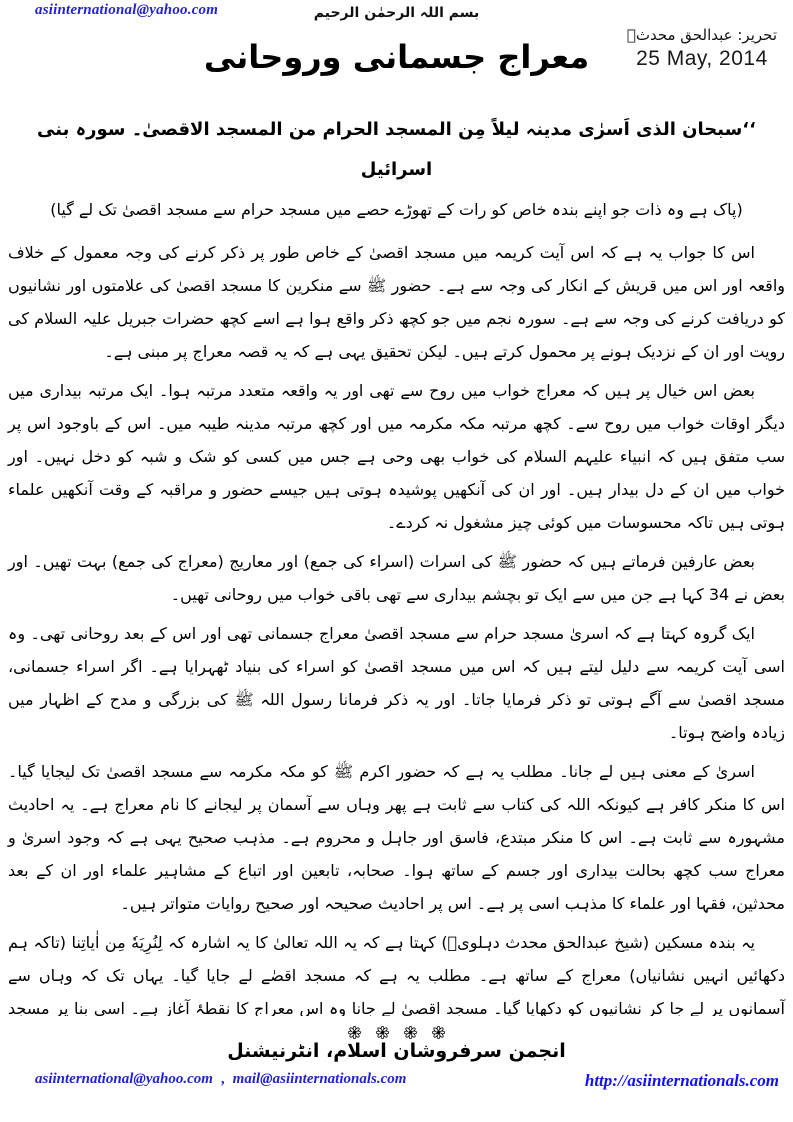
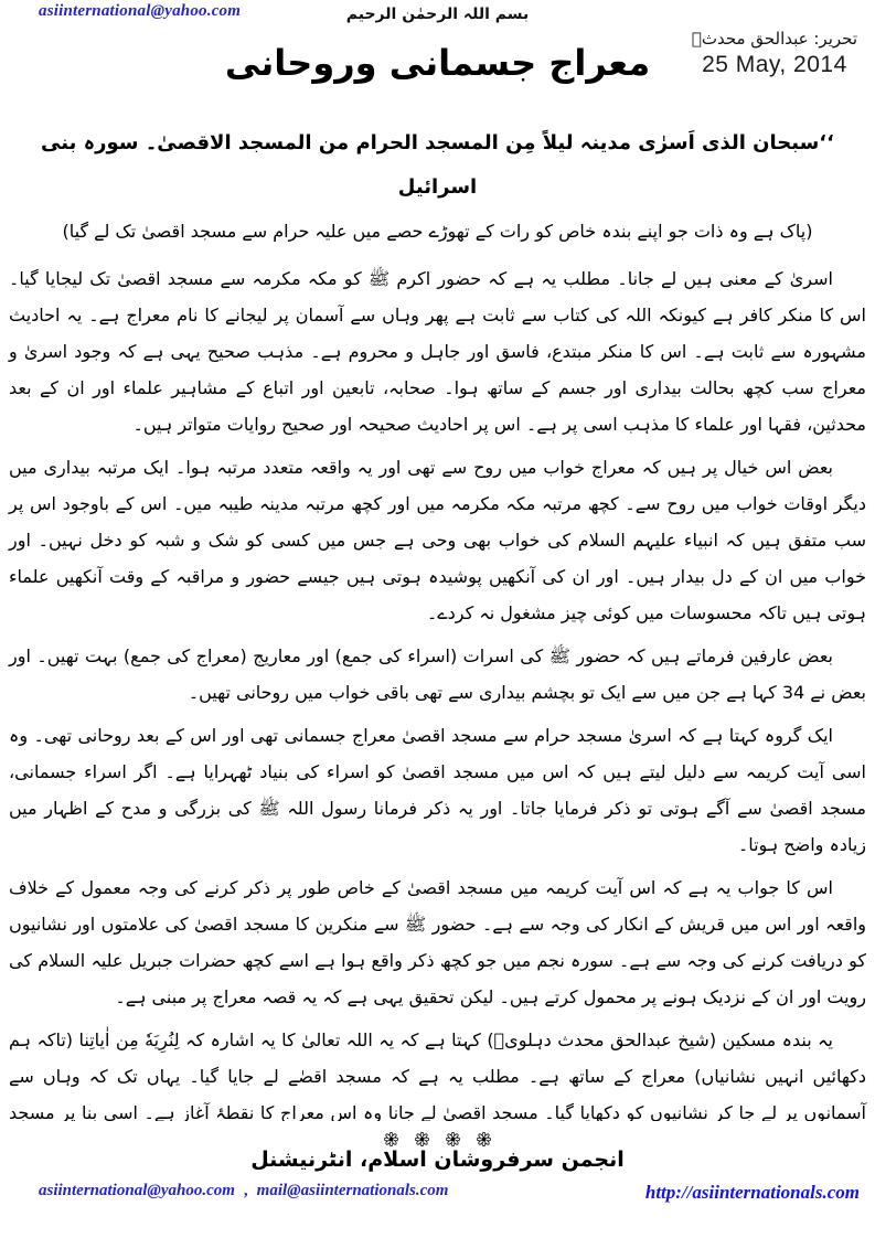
  asiinternational@yahoo.com
  بسم اللہ الرحمٰن الرحیم
  تحریر: عبدالحق محدثؒ
  25 May, 2014
  معراج جسمانی وروحانی
  ‘‘سبحان الذی اَسرٰی مدینہ لیلاً مِن المسجد الحرام من المسجد الاقصیٰ۔ سورہ بنی اسرائیل
- (پاک ہے وہ ذات جو اپنے بندہ خاص کو رات کے تھوڑے حصے میں مسجد حرام سے مسجد اقصیٰ تک لے گیا)
+ (پاک ہے وہ ذات جو اپنے بندہ خاص کو رات کے تھوڑے حصے میں علیہ حرام سے مسجد اقصیٰ تک لے گیا)
- اس کا جواب یہ ہے کہ اس آیت کریمہ میں مسجد اقصیٰ کے خاص طور پر ذکر کرنے کی وجہ معمول کے خلاف واقعہ اور اس میں قریش کے انکار کی وجہ سے ہے۔ حضور ﷺ سے منکرین کا مسجد اقصیٰ کی علامتوں اور نشانیوں کو دریافت کرنے کی وجہ سے ہے۔ سورہ نجم میں جو کچھ ذکر واقع ہوا ہے اسے کچھ حضرات جبریل علیہ السلام کی رویت اور ان کے نزدیک ہونے پر محمول کرتے ہیں۔ لیکن تحقیق یہی ہے کہ یہ قصہ معراج پر مبنی ہے۔
+ اسریٰ کے معنی ہیں لے جانا۔ مطلب یہ ہے کہ حضور اکرم ﷺ کو مکہ مکرمہ سے مسجد اقصیٰ تک لیجایا گیا۔ اس کا منکر کافر ہے کیونکہ اللہ کی کتاب سے ثابت ہے پھر وہاں سے آسمان پر لیجانے کا نام معراج ہے۔ یہ احادیث مشہورہ سے ثابت ہے۔ اس کا منکر مبتدع، فاسق اور جاہل و محروم ہے۔ مذہب صحیح یہی ہے کہ وجود اسریٰ و معراج سب کچھ بحالت بیداری اور جسم کے ساتھ ہوا۔ صحابہ، تابعین اور اتباع کے مشاہیر علماء اور ان کے بعد محدثین، فقہا اور علماء کا مذہب اسی پر ہے۔ اس پر احادیث صحیحہ اور صحیح روایات متواتر ہیں۔
  بعض اس خیال پر ہیں کہ معراج خواب میں روح سے تھی اور یہ واقعہ متعدد مرتبہ ہوا۔ ایک مرتبہ بیداری میں دیگر اوقات خواب میں روح سے۔ کچھ مرتبہ مکہ مکرمہ میں اور کچھ مرتبہ مدینہ طیبہ میں۔ اس کے باوجود اس پر سب متفق ہیں کہ انبیاء علیہم السلام کی خواب بھی وحی ہے جس میں کسی کو شک و شبہ کو دخل نہیں۔ اور خواب میں ان کے دل بیدار ہیں۔ اور ان کی آنکھیں پوشیدہ ہوتی ہیں جیسے حضور و مراقبہ کے وقت آنکھیں علماء ہوتی ہیں تاکہ محسوسات میں کوئی چیز مشغول نہ کردے۔
  بعض عارفین فرماتے ہیں کہ حضور ﷺ کی اسرات (اسراء کی جمع) اور معاریج (معراج کی جمع) بہت تھیں۔ اور بعض نے 34 کہا ہے جن میں سے ایک تو بچشم بیداری سے تھی باقی خواب میں روحانی تھیں۔
  ایک گروہ کہتا ہے کہ اسریٰ مسجد حرام سے مسجد اقصیٰ معراج جسمانی تھی اور اس کے بعد روحانی تھی۔ وہ اسی آیت کریمہ سے دلیل لیتے ہیں کہ اس میں مسجد اقصیٰ کو اسراء کی بنیاد ٹھہرایا ہے۔ اگر اسراء جسمانی، مسجد اقصیٰ سے آگے ہوتی تو ذکر فرمایا جاتا۔ اور یہ ذکر فرمانا رسول اللہ ﷺ کی بزرگی و مدح کے اظہار میں زیادہ واضح ہوتا۔
- اسریٰ کے معنی ہیں لے جانا۔ مطلب یہ ہے کہ حضور اکرم ﷺ کو مکہ مکرمہ سے مسجد اقصیٰ تک لیجایا گیا۔ اس کا منکر کافر ہے کیونکہ اللہ کی کتاب سے ثابت ہے پھر وہاں سے آسمان پر لیجانے کا نام معراج ہے۔ یہ احادیث مشہورہ سے ثابت ہے۔ اس کا منکر مبتدع، فاسق اور جاہل و محروم ہے۔ مذہب صحیح یہی ہے کہ وجود اسریٰ و معراج سب کچھ بحالت بیداری اور جسم کے ساتھ ہوا۔ صحابہ، تابعین اور اتباع کے مشاہیر علماء اور ان کے بعد محدثین، فقہا اور علماء کا مذہب اسی پر ہے۔ اس پر احادیث صحیحہ اور صحیح روایات متواتر ہیں۔
+ اس کا جواب یہ ہے کہ اس آیت کریمہ میں مسجد اقصیٰ کے خاص طور پر ذکر کرنے کی وجہ معمول کے خلاف واقعہ اور اس میں قریش کے انکار کی وجہ سے ہے۔ حضور ﷺ سے منکرین کا مسجد اقصیٰ کی علامتوں اور نشانیوں کو دریافت کرنے کی وجہ سے ہے۔ سورہ نجم میں جو کچھ ذکر واقع ہوا ہے اسے کچھ حضرات جبریل علیہ السلام کی رویت اور ان کے نزدیک ہونے پر محمول کرتے ہیں۔ لیکن تحقیق یہی ہے کہ یہ قصہ معراج پر مبنی ہے۔
  یہ بندہ مسکین (شیخ عبدالحق محدث دہلویؒ) کہتا ہے کہ یہ اللہ تعالیٰ کا یہ اشارہ کہ لِنُرِیَهٗ مِن اٰیاتِنا (تاکہ ہم دکھائیں انہیں نشانیاں) معراج کے ساتھ ہے۔ مطلب یہ ہے کہ مسجد اقصٰے لے جایا گیا۔ یہاں تک کہ وہاں سے آسمانوں پر لے جا کر نشانیوں کو دکھایا گیا۔ مسجد اقصیٰ لے جانا وہ اس معراج کا نقطۂ آغاز ہے۔ اسی بنا پر مسجد
  انجمن سرفروشان اسلام، انٹرنیشنل
  asiinternational@yahoo.com , mail@asiinternationals.com
  http://asiinternationals.com
